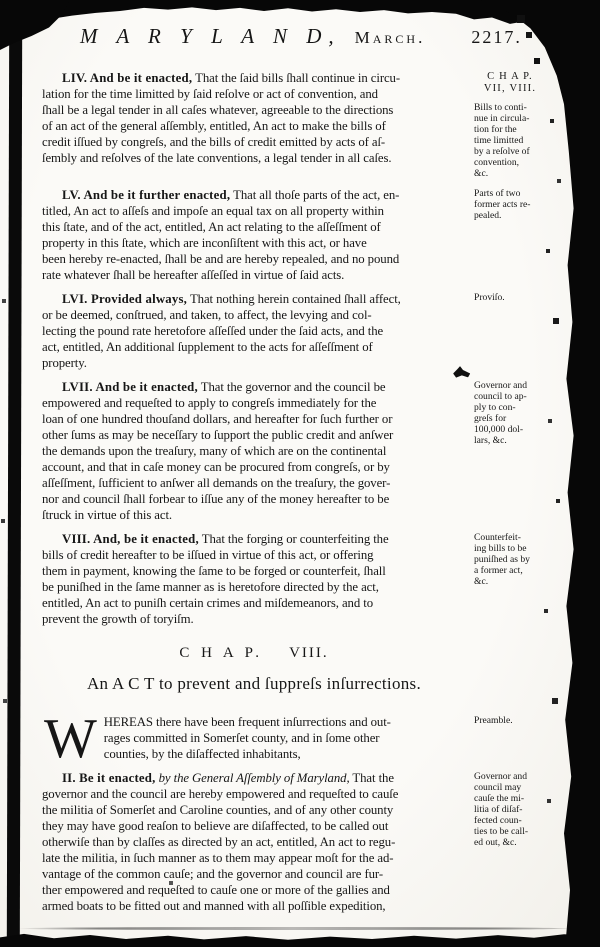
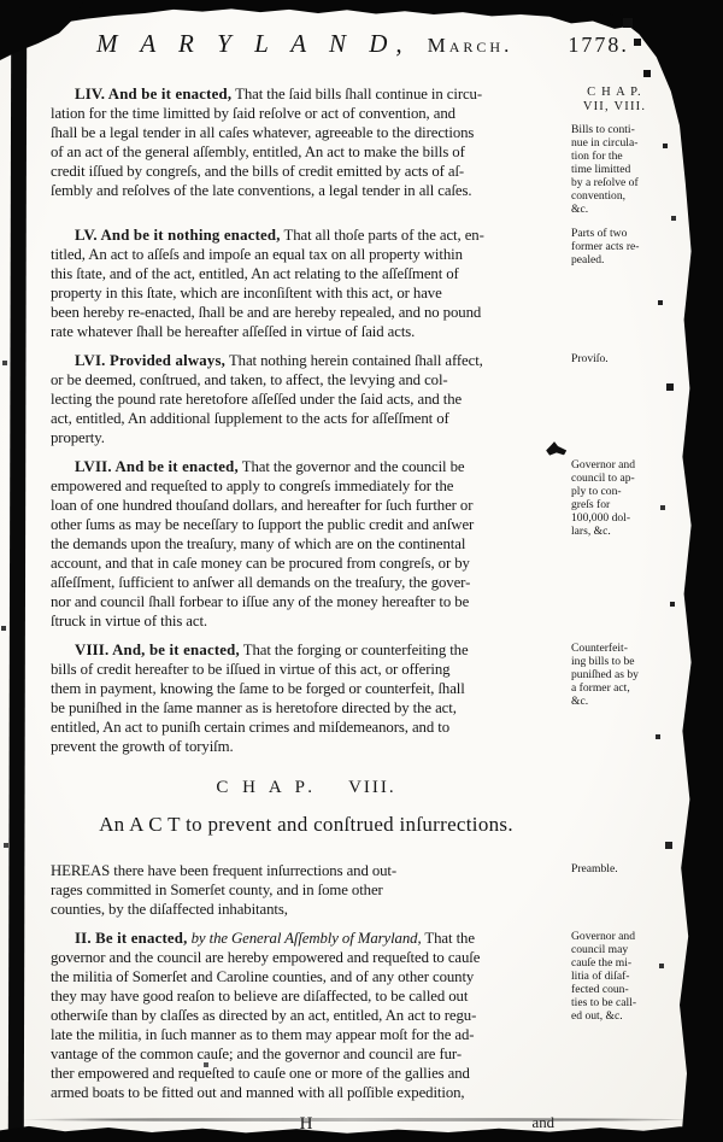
  M A R Y L A N D,
  March.
- 2217.
+ 1778.
  LIV. And be it enacted, That the ſaid bills ſhall continue in circu-
  lation for the time limitted by ſaid reſolve or act of convention, and
  ſhall be a legal tender in all caſes whatever, agreeable to the directions
  of an act of the general aſſembly, entitled, An act to make the bills of
  credit iſſued by congreſs, and the bills of credit emitted by acts of aſ-
  ſembly and reſolves of the late conventions, a legal tender in all caſes.
  C H A P.
  VII, VIII.
  Bills to conti-
  nue in circula-
  tion for the
  time limitted
  by a reſolve of
  convention,
  &c.
- LV. And be it further enacted, That all thoſe parts of the act, en-
+ LV. And be it nothing enacted, That all thoſe parts of the act, en-
  titled, An act to aſſeſs and impoſe an equal tax on all property within
  this ſtate, and of the act, entitled, An act relating to the aſſeſſment of
  property in this ſtate, which are inconſiſtent with this act, or have
  been hereby re-enacted, ſhall be and are hereby repealed, and no pound
  rate whatever ſhall be hereafter aſſeſſed in virtue of ſaid acts.
  Parts of two
  former acts re-
  pealed.
  LVI. Provided always, That nothing herein contained ſhall affect,
  or be deemed, conſtrued, and taken, to affect, the levying and col-
  lecting the pound rate heretofore aſſeſſed under the ſaid acts, and the
  act, entitled, An additional ſupplement to the acts for aſſeſſment of
  property.
  Proviſo.
  LVII. And be it enacted, That the governor and the council be
  empowered and requeſted to apply to congreſs immediately for the
  loan of one hundred thouſand dollars, and hereafter for ſuch further or
  other ſums as may be neceſſary to ſupport the public credit and anſwer
  the demands upon the treaſury, many of which are on the continental
  account, and that in caſe money can be procured from congreſs, or by
  aſſeſſment, ſufficient to anſwer all demands on the treaſury, the gover-
  nor and council ſhall forbear to iſſue any of the money hereafter to be
  ſtruck in virtue of this act.
  Governor and
  council to ap-
  ply to con-
  greſs for
  100,000 dol-
  lars, &c.
  VIII. And, be it enacted, That the forging or counterfeiting the
  bills of credit hereafter to be iſſued in virtue of this act, or offering
  them in payment, knowing the ſame to be forged or counterfeit, ſhall
  be puniſhed in the ſame manner as is heretofore directed by the act,
  entitled, An act to puniſh certain crimes and miſdemeanors, and to
  prevent the growth of toryiſm.
  Counterfeit-
  ing bills to be
  puniſhed as by
  a former act,
  &c.
  C H A P. VIII.
- An A C T to prevent and ſuppreſs inſurrections.
+ An A C T to prevent and conſtrued inſurrections.
- W
  HEREAS there have been frequent inſurrections and out-
  rages committed in Somerſet county, and in ſome other
  counties, by the diſaffected inhabitants,
  Preamble.
  II. Be it enacted, by the General Aſſembly of Maryland, That the
  governor and the council are hereby empowered and requeſted to cauſe
  the militia of Somerſet and Caroline counties, and of any other county
  they may have good reaſon to believe are diſaffected, to be called out
  otherwiſe than by claſſes as directed by an act, entitled, An act to regu-
  late the militia, in ſuch manner as to them may appear moſt for the ad-
  vantage of the common cauſe; and the governor and council are fur-
  ther empowered and requeſted to cauſe one or more of the gallies and
  armed boats to be fitted out and manned with all poſſible expedition,
  Governor and
  council may
  cauſe the mi-
  litia of diſaf-
  fected coun-
  ties to be call-
  ed out, &c.
+ H
+ and
